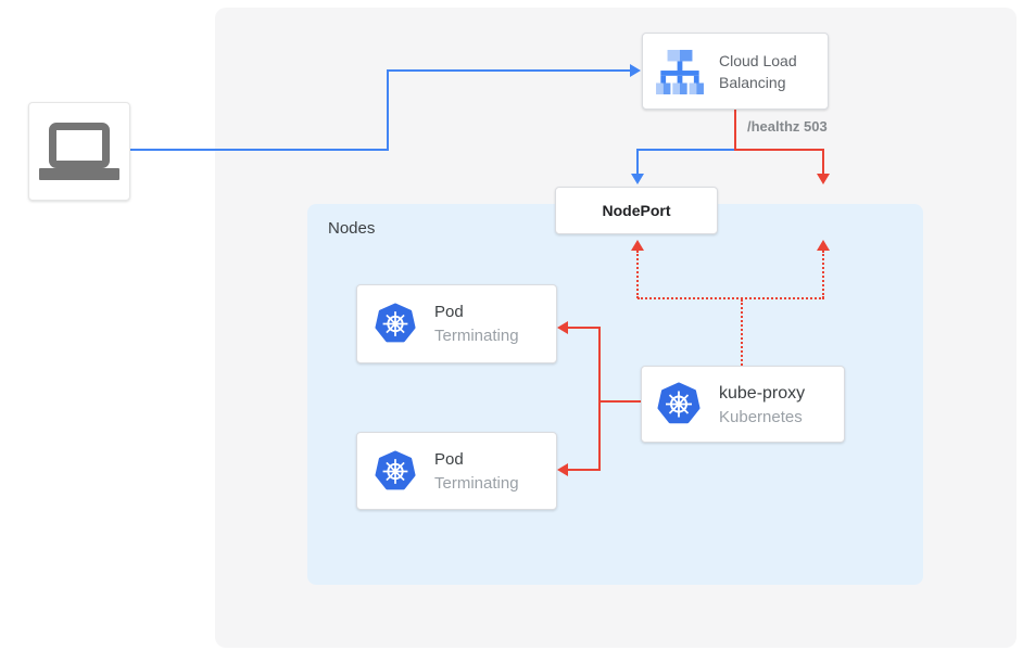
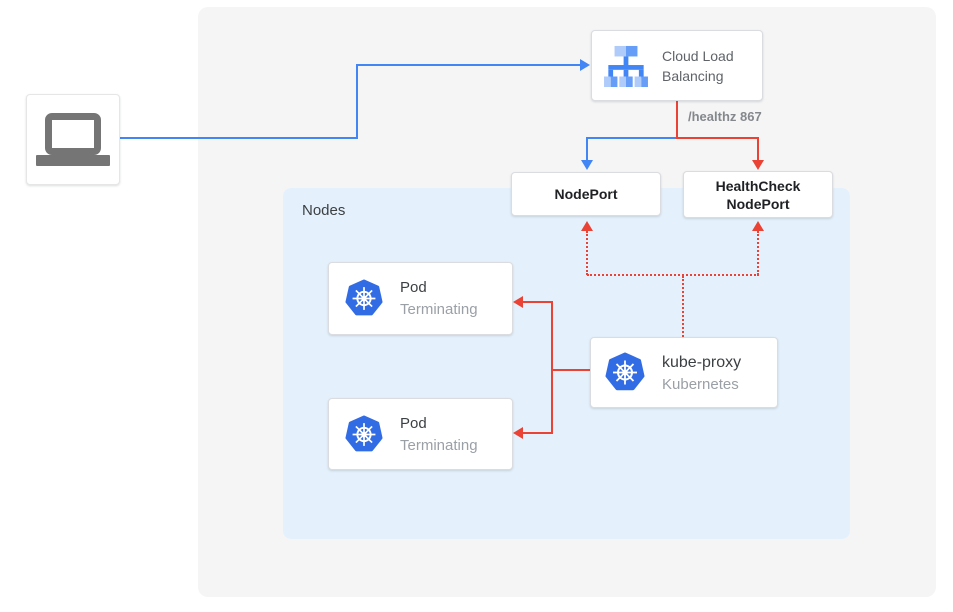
- /healthz 503
+ /healthz 867
  Nodes
  Cloud Load Balancing
  NodePort
+ HealthCheck NodePort
  Pod
  Terminating
  Pod
  Terminating
  kube-proxy
  Kubernetes
